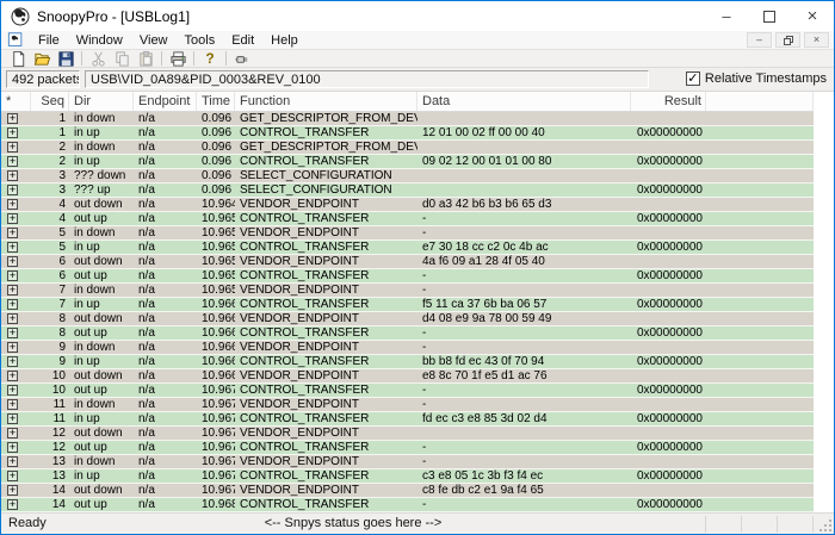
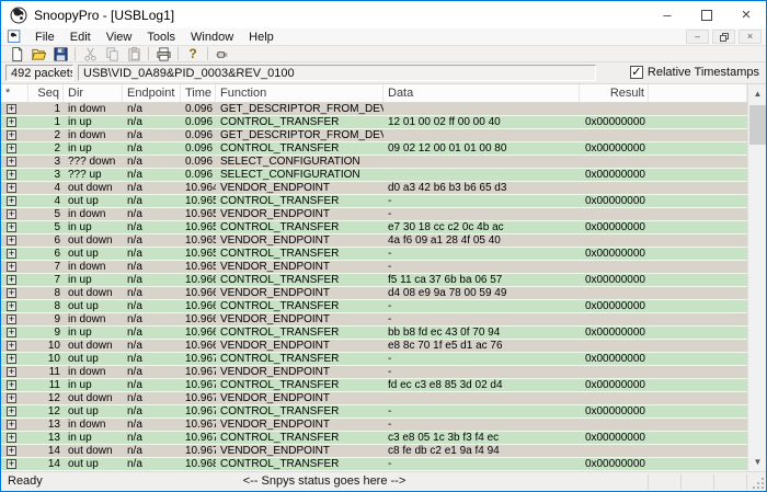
  SnoopyPro - [USBLog1]
  –
  ×
  File
- Window
+ Edit
  View
  Tools
- Edit
+ Window
  Help
  –
  ×
  ?
  492 packets
  USB\VID_0A89&PID_0003&REV_0100
  ✓
  Relative Timestamps
  *
  Seq
  Dir
  Endpoint
  Time
  Function
  Data
  Result
  +
  1
  in down
  n/a
  0.096
  GET_DESCRIPTOR_FROM_DE
  +
  1
  in up
  n/a
  0.096
  CONTROL_TRANSFER
  12 01 00 02 ff 00 00 40
  0x00000000
  +
  2
  in down
  n/a
  0.096
  GET_DESCRIPTOR_FROM_DE
  +
  2
  in up
  n/a
  0.096
  CONTROL_TRANSFER
  09 02 12 00 01 01 00 80
  0x00000000
  +
  3
  ??? down
  n/a
  0.096
  SELECT_CONFIGURATION
  +
  3
  ??? up
  n/a
  0.096
  SELECT_CONFIGURATION
  0x00000000
  +
  4
  out down
  n/a
  10.964
  VENDOR_ENDPOINT
  d0 a3 42 b6 b3 b6 65 d3
  +
  4
  out up
  n/a
  10.965
  CONTROL_TRANSFER
  -
  0x00000000
  +
  5
  in down
  n/a
  10.965
  VENDOR_ENDPOINT
  -
  +
  5
  in up
  n/a
  10.965
  CONTROL_TRANSFER
  e7 30 18 cc c2 0c 4b ac
  0x00000000
  +
  6
  out down
  n/a
  10.965
  VENDOR_ENDPOINT
  4a f6 09 a1 28 4f 05 40
  +
  6
  out up
  n/a
  10.965
  CONTROL_TRANSFER
  -
  0x00000000
  +
  7
  in down
  n/a
  10.965
  VENDOR_ENDPOINT
  -
  +
  7
  in up
  n/a
  10.966
  CONTROL_TRANSFER
  f5 11 ca 37 6b ba 06 57
  0x00000000
  +
  8
  out down
  n/a
  10.966
  VENDOR_ENDPOINT
  d4 08 e9 9a 78 00 59 49
  +
  8
  out up
  n/a
  10.966
  CONTROL_TRANSFER
  -
  0x00000000
  +
  9
  in down
  n/a
  10.966
  VENDOR_ENDPOINT
  -
  +
  9
  in up
  n/a
  10.966
  CONTROL_TRANSFER
  bb b8 fd ec 43 0f 70 94
  0x00000000
  +
  10
  out down
  n/a
  10.966
  VENDOR_ENDPOINT
  e8 8c 70 1f e5 d1 ac 76
  +
  10
  out up
  n/a
  10.967
  CONTROL_TRANSFER
  -
  0x00000000
  +
  11
  in down
  n/a
  10.967
  VENDOR_ENDPOINT
  -
  +
  11
  in up
  n/a
  10.967
  CONTROL_TRANSFER
  fd ec c3 e8 85 3d 02 d4
  0x00000000
  +
  12
  out down
  n/a
  10.967
  VENDOR_ENDPOINT
  +
  12
  out up
  n/a
  10.967
  CONTROL_TRANSFER
  -
  0x00000000
  +
  13
  in down
  n/a
  10.967
  VENDOR_ENDPOINT
  -
  +
  13
  in up
  n/a
  10.967
  CONTROL_TRANSFER
  c3 e8 05 1c 3b f3 f4 ec
  0x00000000
  +
  14
  out down
  n/a
  10.967
  VENDOR_ENDPOINT
- c8 fe db c2 e1 9a f4 65
+ c8 fe db c2 e1 9a f4 94
  +
  14
  out up
  n/a
  10.968
  CONTROL_TRANSFER
  -
  0x00000000
+ ▲
+ ▼
  Ready
  <-- Snpys status goes here -->
